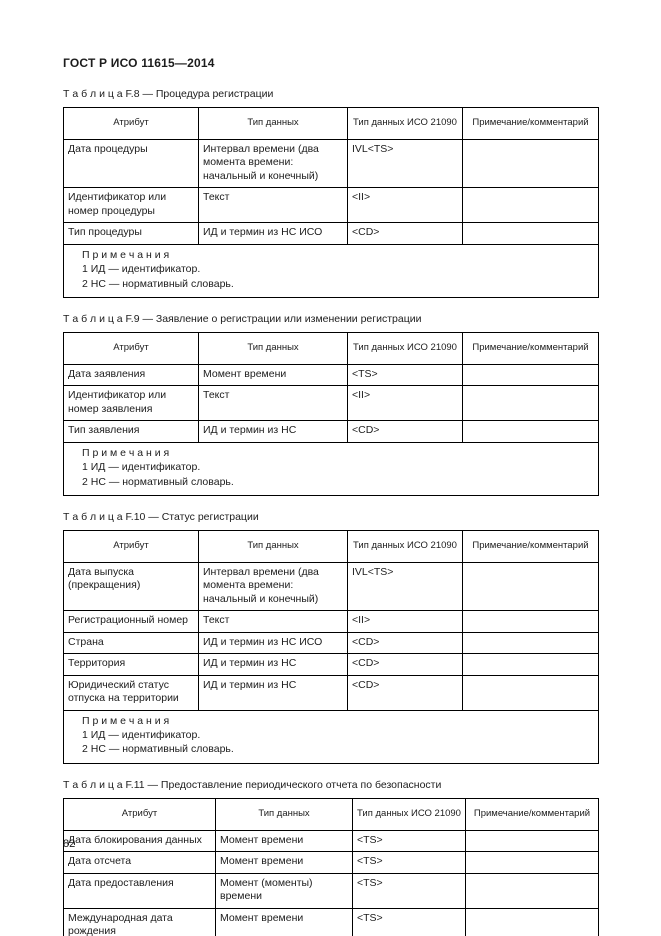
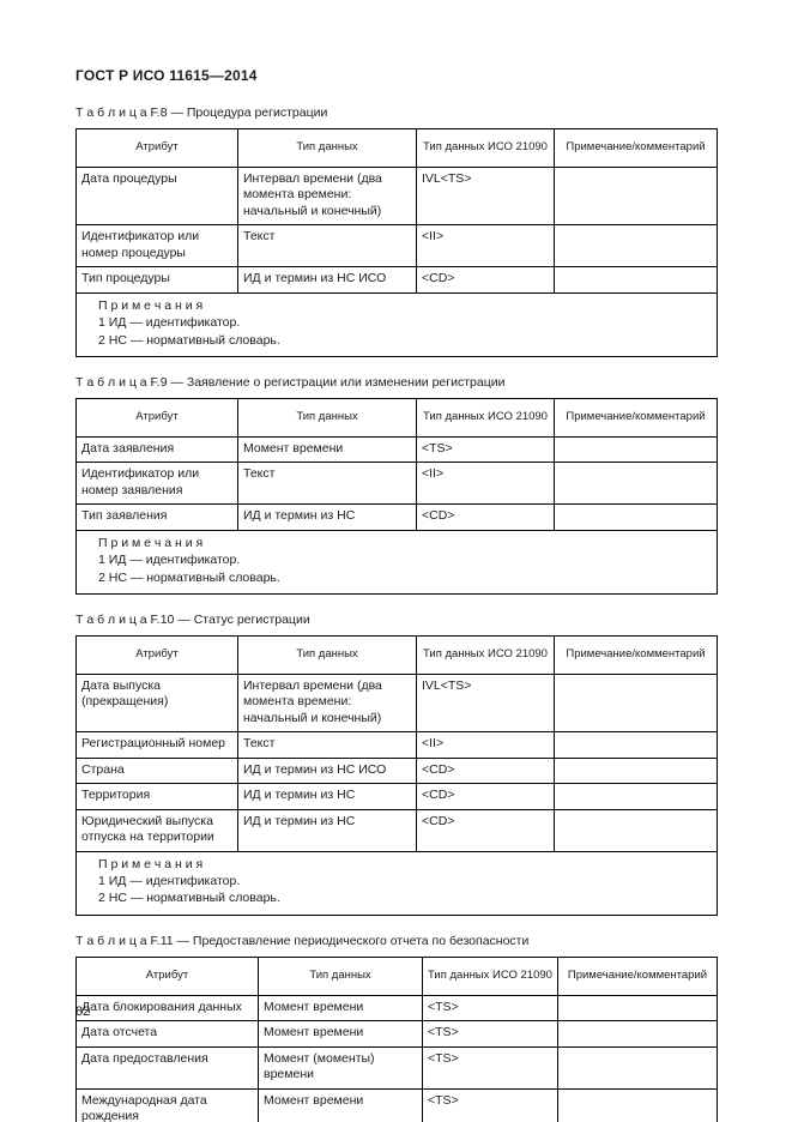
  ГОСТ Р ИСО 11615—2014
  Т а б л и ц а F.8 — Процедура регистрации
  Атрибут	Тип данных	Тип данных ИСО 21090	Примечание/комментарий
  Дата процедуры	Интервал времени (два момента времени: начальный и конечный)	IVL<TS>
  Идентификатор или номер процедуры	Текст	<II>
  Тип процедуры	ИД и термин из НС ИСО	<CD>
  П р и м е ч а н и я1 ИД — идентификатор.2 НС — нормативный словарь.
  Т а б л и ц а F.9 — Заявление о регистрации или изменении регистрации
  Атрибут	Тип данных	Тип данных ИСО 21090	Примечание/комментарий
  Дата заявления	Момент времени	<TS>
  Идентификатор или номер заявления	Текст	<II>
  Тип заявления	ИД и термин из НС	<CD>
  П р и м е ч а н и я1 ИД — идентификатор.2 НС — нормативный словарь.
  Т а б л и ц а F.10 — Статус регистрации
  Атрибут	Тип данных	Тип данных ИСО 21090	Примечание/комментарий
  Дата выпуска (прекращения)	Интервал времени (два момента времени: начальный и конечный)	IVL<TS>
  Регистрационный номер	Текст	<II>
  Страна	ИД и термин из НС ИСО	<CD>
  Территория	ИД и термин из НС	<CD>
- Юридический статус отпуска на территории	ИД и термин из НС	<CD>
+ Юридический выпуска отпуска на территории	ИД и термин из НС	<CD>
  П р и м е ч а н и я1 ИД — идентификатор.2 НС — нормативный словарь.
  Т а б л и ц а F.11 — Предоставление периодического отчета по безопасности
  Атрибут	Тип данных	Тип данных ИСО 21090	Примечание/комментарий
  Дата блокирования данных	Момент времени	<TS>
  Дата отсчета	Момент времени	<TS>
  Дата предоставления	Момент (моменты) времени	<TS>
  Международная дата рождения	Момент времени	<TS>
  82
